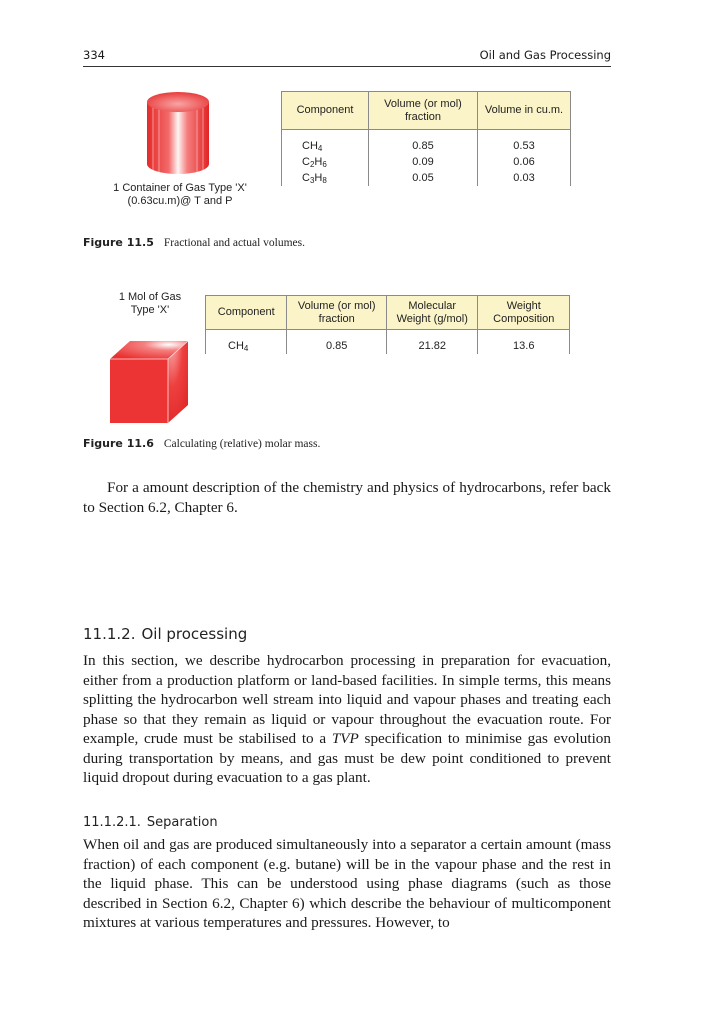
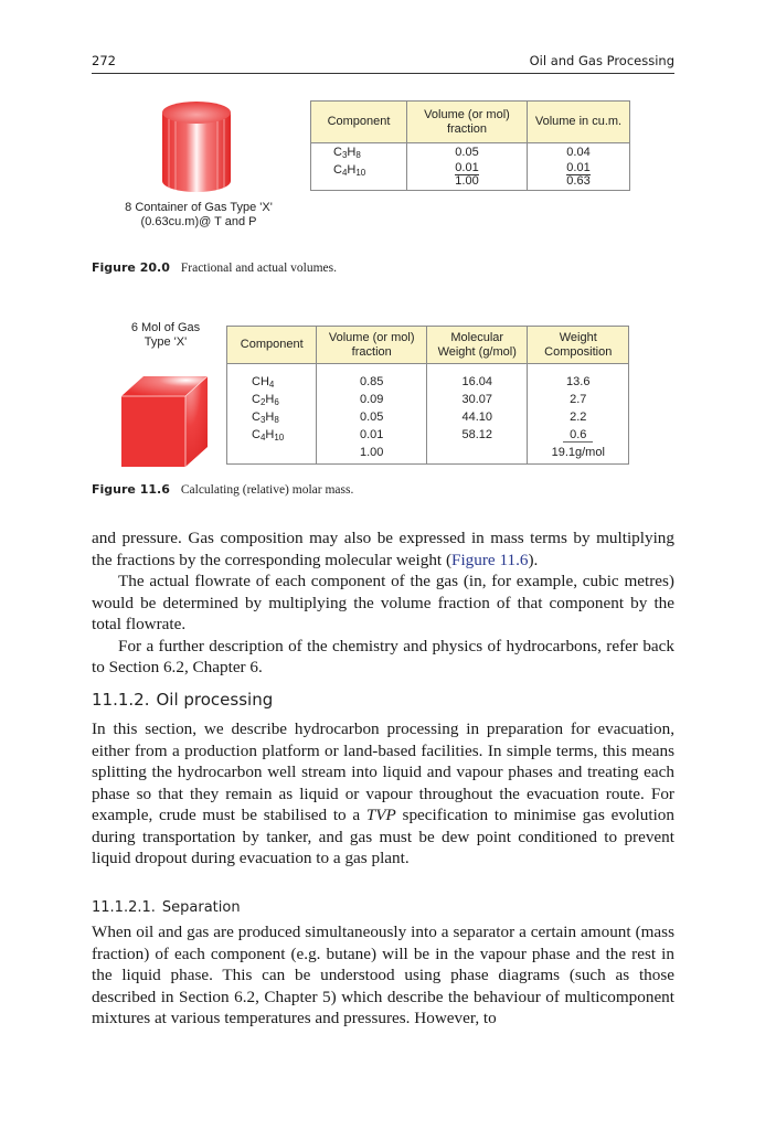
- 334
+ 272
  Oil and Gas Processing
- 1 Container of Gas Type 'X'
+ 8 Container of Gas Type 'X'
  (0.63cu.m)@ T and P
  Component	Volume (or mol) fraction	Volume in cu.m.
- CH4	0.85	0.53
- C2H6	0.09	0.06
- C3H8	0.05	0.03
+ C3H8	0.05	0.04
+ C4H10	0.01 1.00	0.01 0.63
- Figure 11.5 Fractional and actual volumes.
+ Figure 20.0 Fractional and actual volumes.
- 1 Mol of Gas
+ 6 Mol of Gas
  Type 'X'
  Component	Volume (or mol) fraction	Molecular Weight (g/mol)	Weight Composition
- CH4	0.85	21.82	13.6
+ CH4	0.85	16.04	13.6
+ C2H6	0.09	30.07	2.7
+ C3H8	0.05	44.10	2.2
+ C4H10	0.01	58.12	0.6
+ 	1.00		19.1g/mol
  Figure 11.6 Calculating (relative) molar mass.
+ and pressure. Gas composition may also be expressed in mass terms by multiplying the fractions by the corresponding molecular weight (Figure 11.6).
+ The actual flowrate of each component of the gas (in, for example, cubic metres) would be determined by multiplying the volume fraction of that component by the total flowrate.
- For a amount description of the chemistry and physics of hydrocarbons, refer back to Section 6.2, Chapter 6.
+ For a further description of the chemistry and physics of hydrocarbons, refer back to Section 6.2, Chapter 6.
  11.1.2. Oil processing
- In this section, we describe hydrocarbon processing in preparation for evacuation, either from a production platform or land-based facilities. In simple terms, this means splitting the hydrocarbon well stream into liquid and vapour phases and treating each phase so that they remain as liquid or vapour throughout the evacuation route. For example, crude must be stabilised to a TVP specification to minimise gas evolution during transportation by means, and gas must be dew point conditioned to prevent liquid dropout during evacuation to a gas plant.
+ In this section, we describe hydrocarbon processing in preparation for evacuation, either from a production platform or land-based facilities. In simple terms, this means splitting the hydrocarbon well stream into liquid and vapour phases and treating each phase so that they remain as liquid or vapour throughout the evacuation route. For example, crude must be stabilised to a TVP specification to minimise gas evolution during transportation by tanker, and gas must be dew point conditioned to prevent liquid dropout during evacuation to a gas plant.
  11.1.2.1. Separation
- When oil and gas are produced simultaneously into a separator a certain amount (mass fraction) of each component (e.g. butane) will be in the vapour phase and the rest in the liquid phase. This can be understood using phase diagrams (such as those described in Section 6.2, Chapter 6) which describe the behaviour of multicomponent mixtures at various temperatures and pressures. However, to
+ When oil and gas are produced simultaneously into a separator a certain amount (mass fraction) of each component (e.g. butane) will be in the vapour phase and the rest in the liquid phase. This can be understood using phase diagrams (such as those described in Section 6.2, Chapter 5) which describe the behaviour of multicomponent mixtures at various temperatures and pressures. However, to
